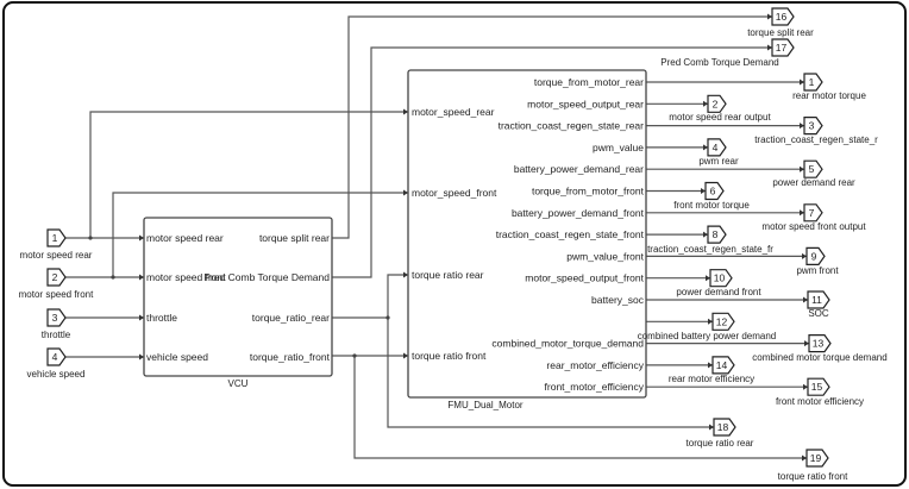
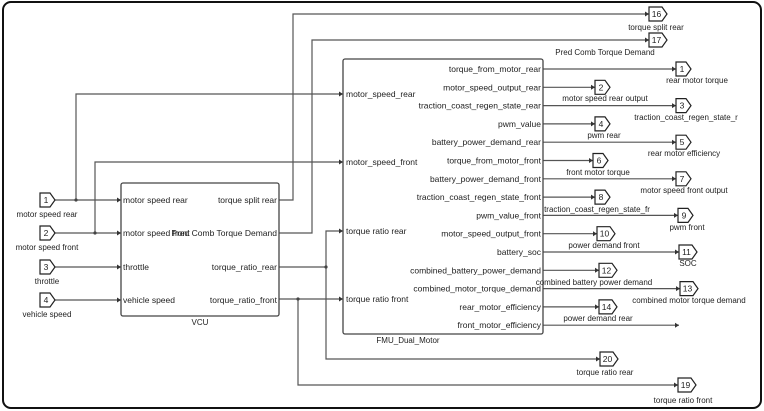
  motor speed rear
  motor speed front
  throttle
  vehicle speed
  torque split rear
  Pred Comb Torque Demand
  torque_ratio_rear
  torque_ratio_front
  VCU
  motor_speed_rear
  motor_speed_front
  torque ratio rear
  torque ratio front
  torque_from_motor_rear
  motor_speed_output_rear
  traction_coast_regen_state_rear
  pwm_value
  battery_power_demand_rear
  torque_from_motor_front
  battery_power_demand_front
  traction_coast_regen_state_front
  pwm_value_front
  motor_speed_output_front
  battery_soc
+ combined_battery_power_demand
  combined_motor_torque_demand
  rear_motor_efficiency
  front_motor_efficiency
  FMU_Dual_Motor
  1
  motor speed rear
  2
  motor speed front
  3
  throttle
  4
  vehicle speed
  1
  rear motor torque
  2
  motor speed rear output
  3
  traction_coast_regen_state_r
  4
  pwm rear
  5
- power demand rear
+ rear motor efficiency
  6
  front motor torque
  7
  motor speed front output
  8
  traction_coast_regen_state_fr
  9
  pwm front
  10
  power demand front
  11
  SOC
  12
  combined battery power demand
  13
  combined motor torque demand
  14
- rear motor efficiency
+ power demand rear
- 15
- front motor efficiency
  16
  torque split rear
  17
  Pred Comb Torque Demand
- 18
+ 20
  torque ratio rear
  19
  torque ratio front
